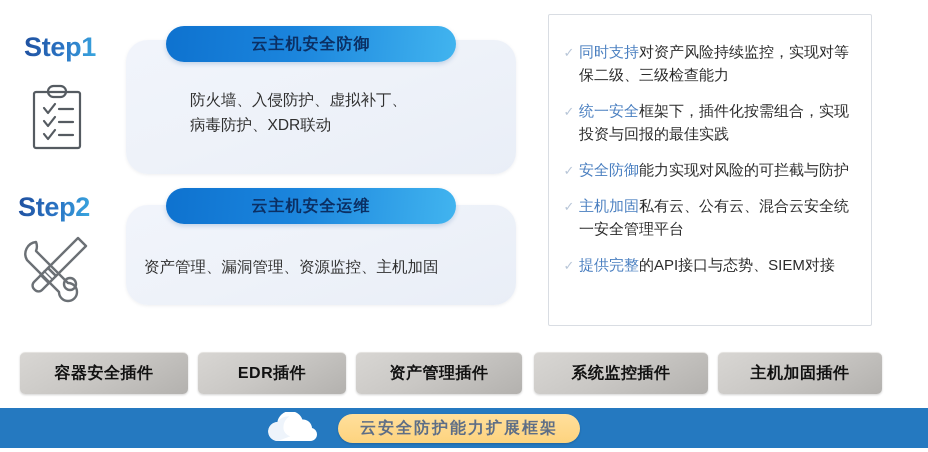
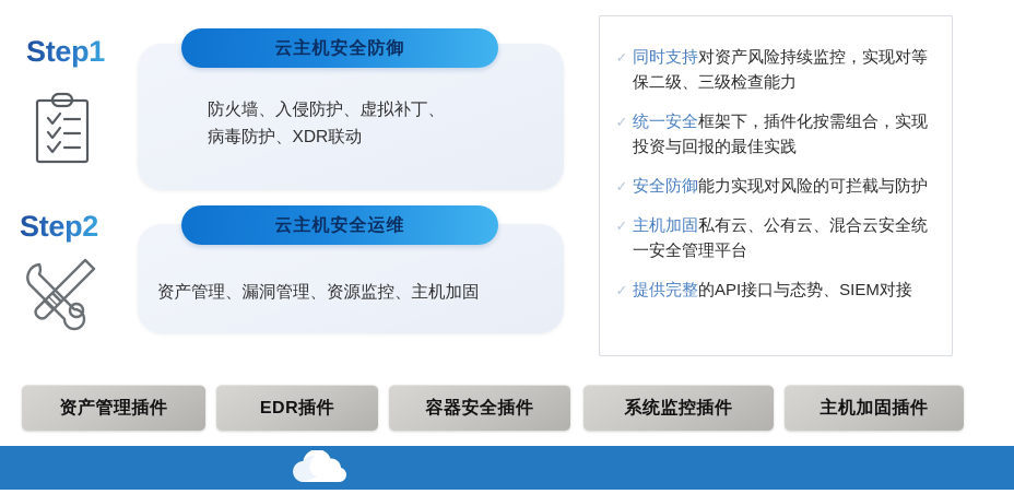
  Step1
  云主机安全防御
  防火墙、入侵防护、虚拟补丁、
  病毒防护、XDR联动
  Step2
  云主机安全运维
  资产管理、漏洞管理、资源监控、主机加固
  ✓
  同时支持对资产风险持续监控，实现对等保二级、三级检查能力
  ✓
  统一安全框架下，插件化按需组合，实现投资与回报的最佳实践
  ✓
  安全防御能力实现对风险的可拦截与防护
  ✓
  主机加固私有云、公有云、混合云安全统一安全管理平台
  ✓
  提供完整的API接口与态势、SIEM对接
- 容器安全插件
+ 资产管理插件
  EDR插件
- 资产管理插件
+ 容器安全插件
  系统监控插件
  主机加固插件
- 云安全防护能力扩展框架
